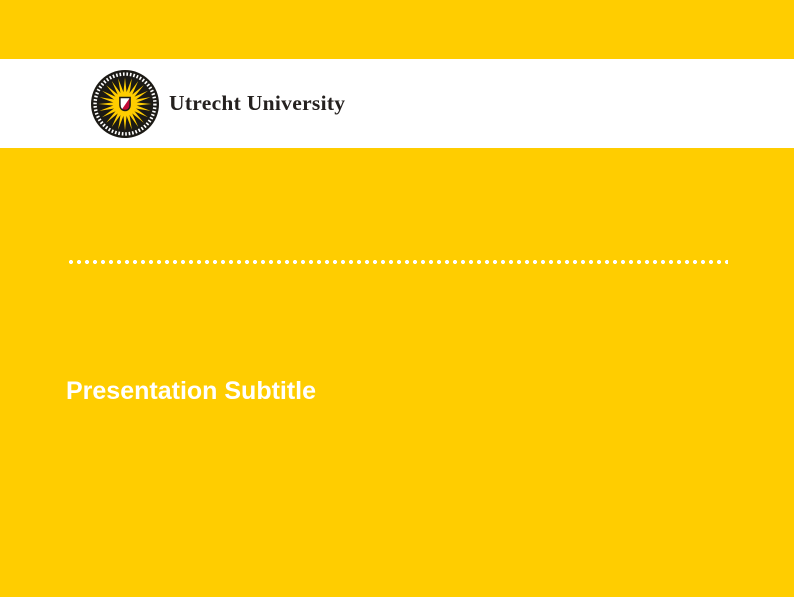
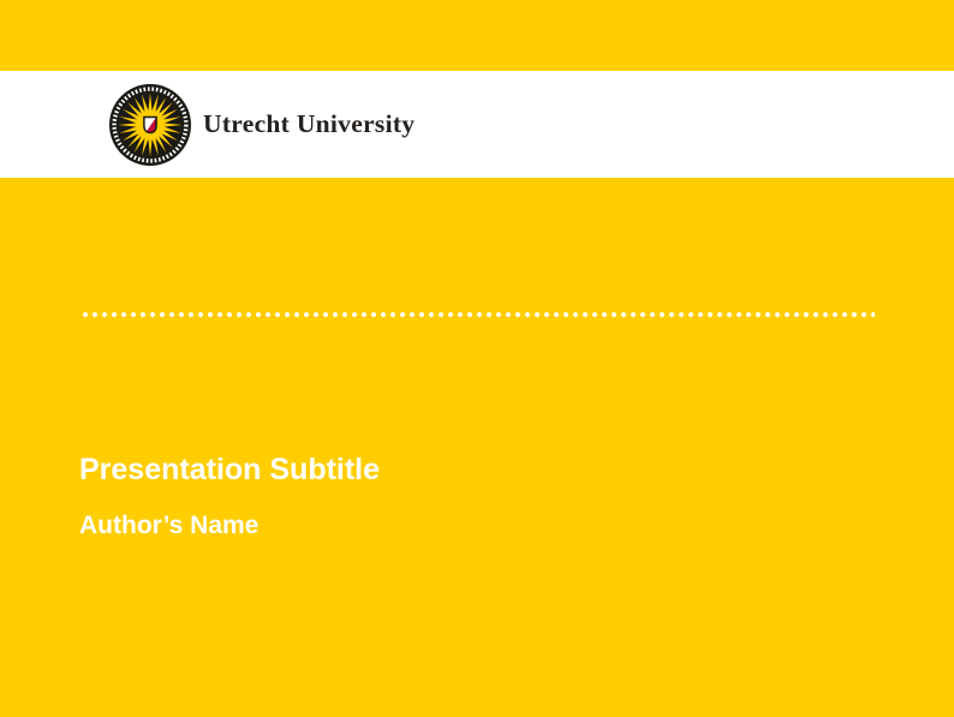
  Utrecht University
  Presentation Subtitle
+ Author’s Name
